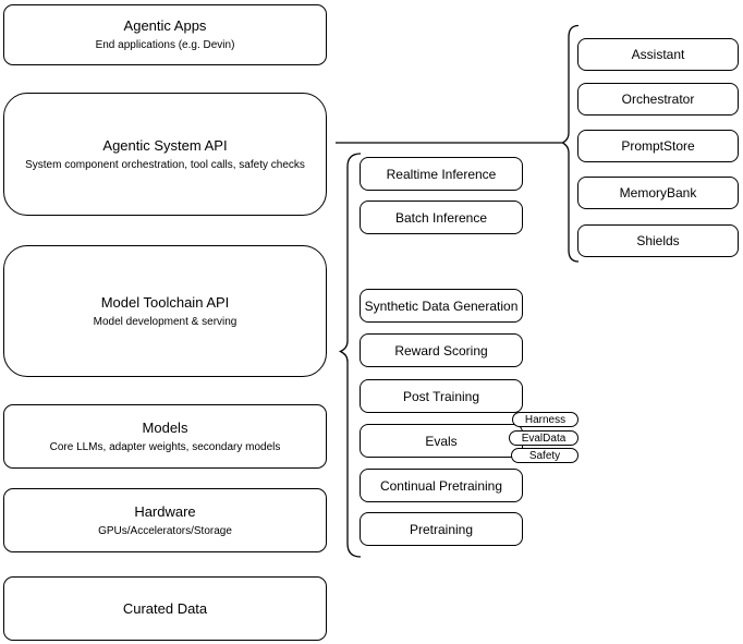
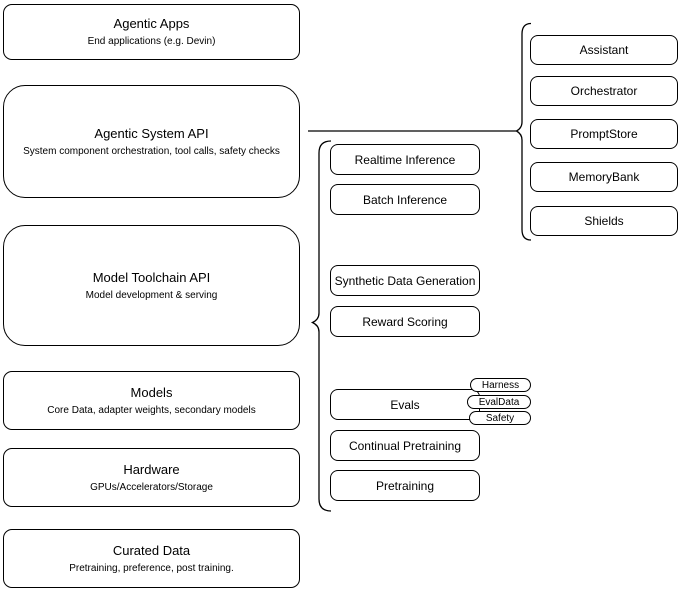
  Agentic Apps
  End applications (e.g. Devin)
  Agentic System API
  System component orchestration, tool calls, safety checks
  Model Toolchain API
  Model development & serving
  Models
- Core LLMs, adapter weights, secondary models
+ Core Data, adapter weights, secondary models
  Hardware
  GPUs/Accelerators/Storage
  Curated Data
+ Pretraining, preference, post training.
  Realtime Inference
  Batch Inference
  Synthetic Data Generation
  Reward Scoring
- Post Training
  Evals
  Continual Pretraining
  Pretraining
  Harness
  EvalData
  Safety
  Assistant
  Orchestrator
  PromptStore
  MemoryBank
  Shields
